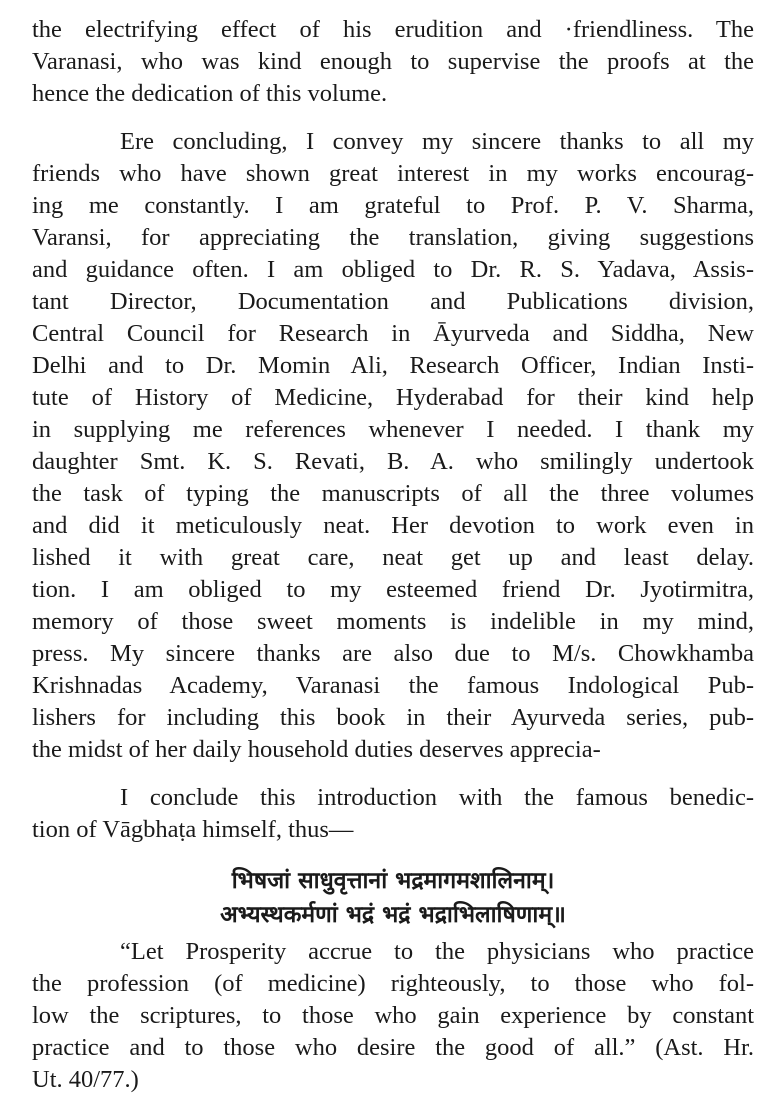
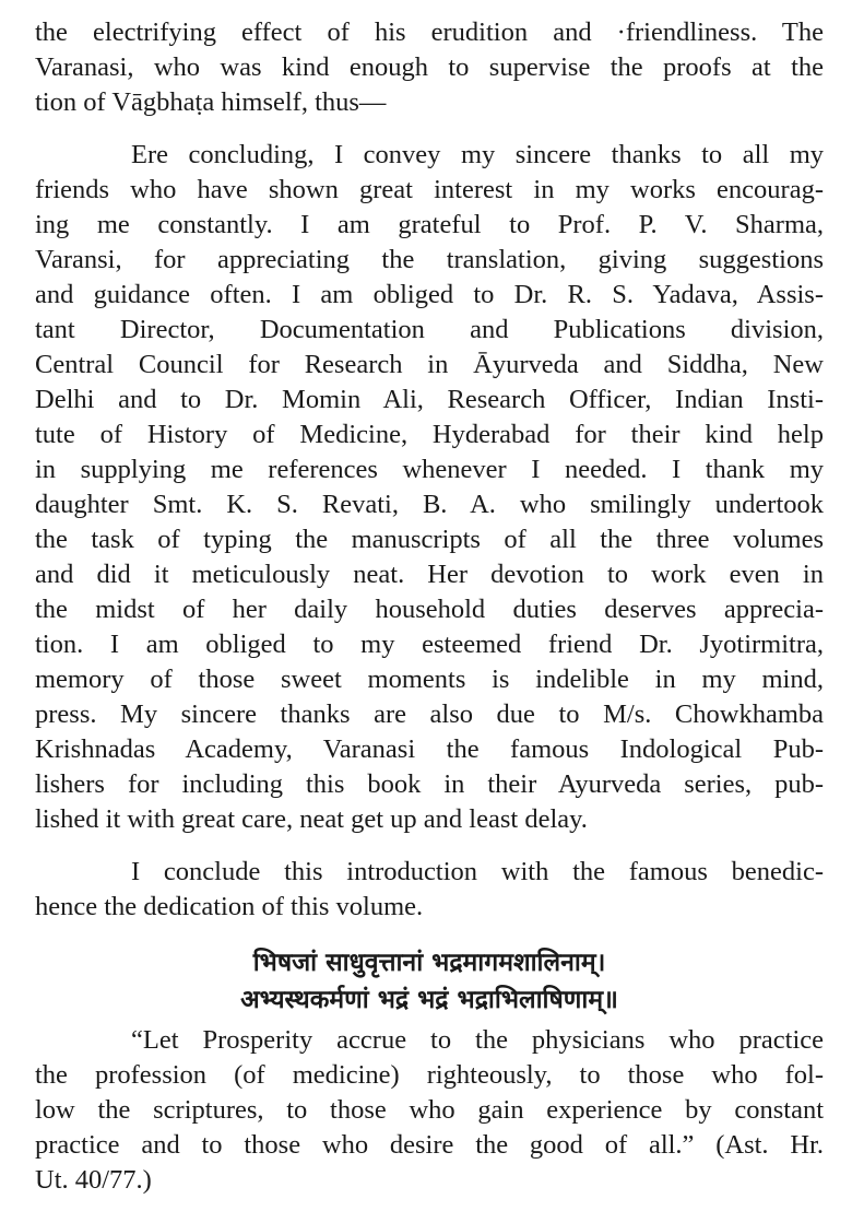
  the electrifying effect of his erudition and ·friendliness. The
  Varanasi, who was kind enough to supervise the proofs at the
- hence the dedication of this volume.
+ tion of Vāgbhaṭa himself, thus—
  Ere concluding, I convey my sincere thanks to all my
  friends who have shown great interest in my works encourag-
  ing me constantly. I am grateful to Prof. P. V. Sharma,
  Varansi, for appreciating the translation, giving suggestions
  and guidance often. I am obliged to Dr. R. S. Yadava, Assis-
  tant Director, Documentation and Publications division,
  Central Council for Research in Āyurveda and Siddha, New
  Delhi and to Dr. Momin Ali, Research Officer, Indian Insti-
  tute of History of Medicine, Hyderabad for their kind help
  in supplying me references whenever I needed. I thank my
  daughter Smt. K. S. Revati, B. A. who smilingly undertook
  the task of typing the manuscripts of all the three volumes
  and did it meticulously neat. Her devotion to work even in
- lished it with great care, neat get up and least delay.
+ the midst of her daily household duties deserves apprecia-
  tion. I am obliged to my esteemed friend Dr. Jyotirmitra,
  memory of those sweet moments is indelible in my mind,
  press. My sincere thanks are also due to M/s. Chowkhamba
  Krishnadas Academy, Varanasi the famous Indological Pub-
  lishers for including this book in their Ayurveda series, pub-
- the midst of her daily household duties deserves apprecia-
+ lished it with great care, neat get up and least delay.
  I conclude this introduction with the famous benedic-
- tion of Vāgbhaṭa himself, thus—
+ hence the dedication of this volume.
  भिषजां साधुवृत्तानां भद्रमागमशालिनाम्।
  अभ्यस्थकर्मणां भद्रं भद्रं भद्राभिलाषिणाम्॥
  “Let Prosperity accrue to the physicians who practice
  the profession (of medicine) righteously, to those who fol-
  low the scriptures, to those who gain experience by constant
  practice and to those who desire the good of all.” (Ast. Hr.
  Ut. 40/77.)
